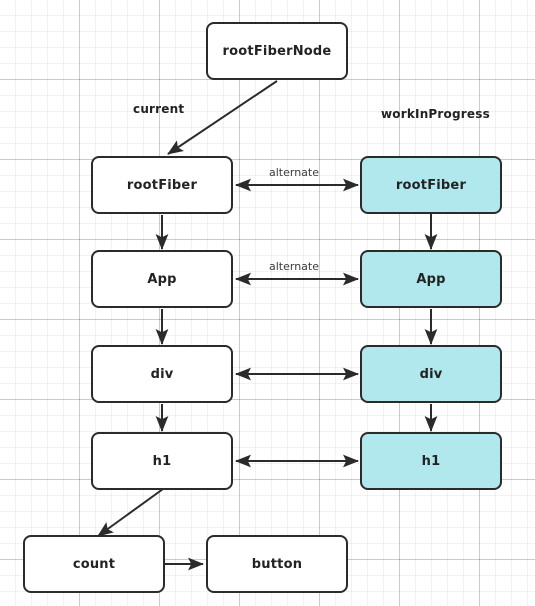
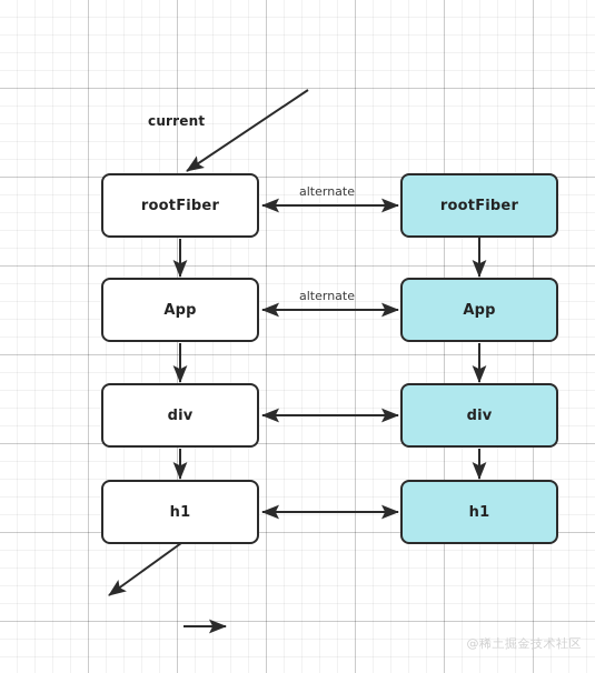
  current
- workInProgress
- rootFiberNode
  rootFiber
  App
  div
  h1
- count
- button
  rootFiber
  App
  div
  h1
  alternate
  alternate
+ @稀土掘金技术社区
